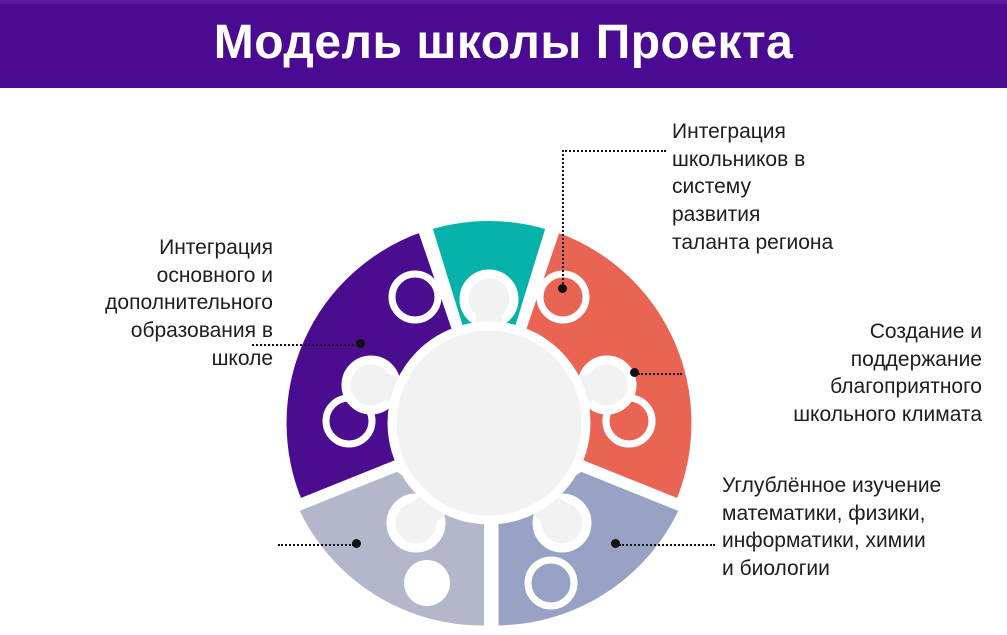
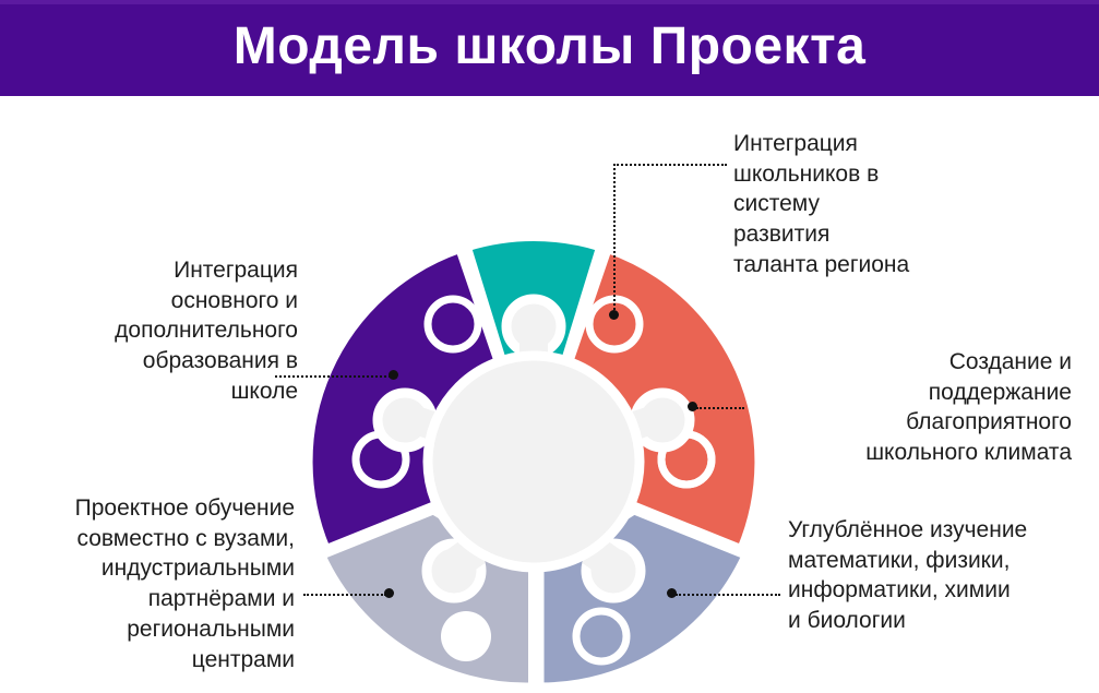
  Модель школы Проекта
  Интеграция
  школьников в
  систему
  развития
  таланта региона
  Создание и
  поддержание
  благоприятного
  школьного климата
  Углублённое изучение
  математики, физики,
  информатики, химии
  и биологии
+ Проектное обучение
+ совместно с вузами,
+ индустриальными
+ партнёрами и
+ региональными
+ центрами
  Интеграция
  основного и
  дополнительного
  образования в
  школе
